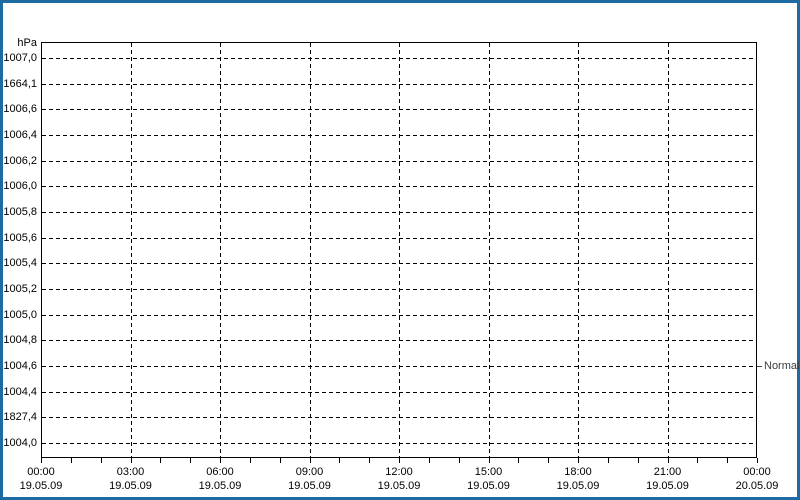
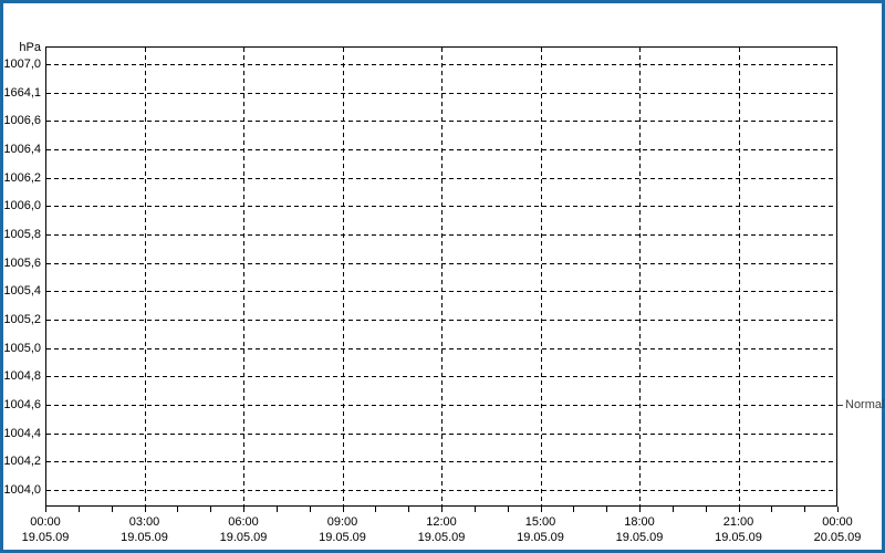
  hPa
  1007,0
  1664,1
  1006,6
  1006,4
  1006,2
  1006,0
  1005,8
  1005,6
  1005,4
  1005,2
  1005,0
  1004,8
  1004,6
  1004,4
- 1827,4
+ 1004,2
  1004,0
  00:00
  19.05.09
  03:00
  19.05.09
  06:00
  19.05.09
  09:00
  19.05.09
  12:00
  19.05.09
  15:00
  19.05.09
  18:00
  19.05.09
  21:00
  19.05.09
  00:00
  20.05.09
  Normal
